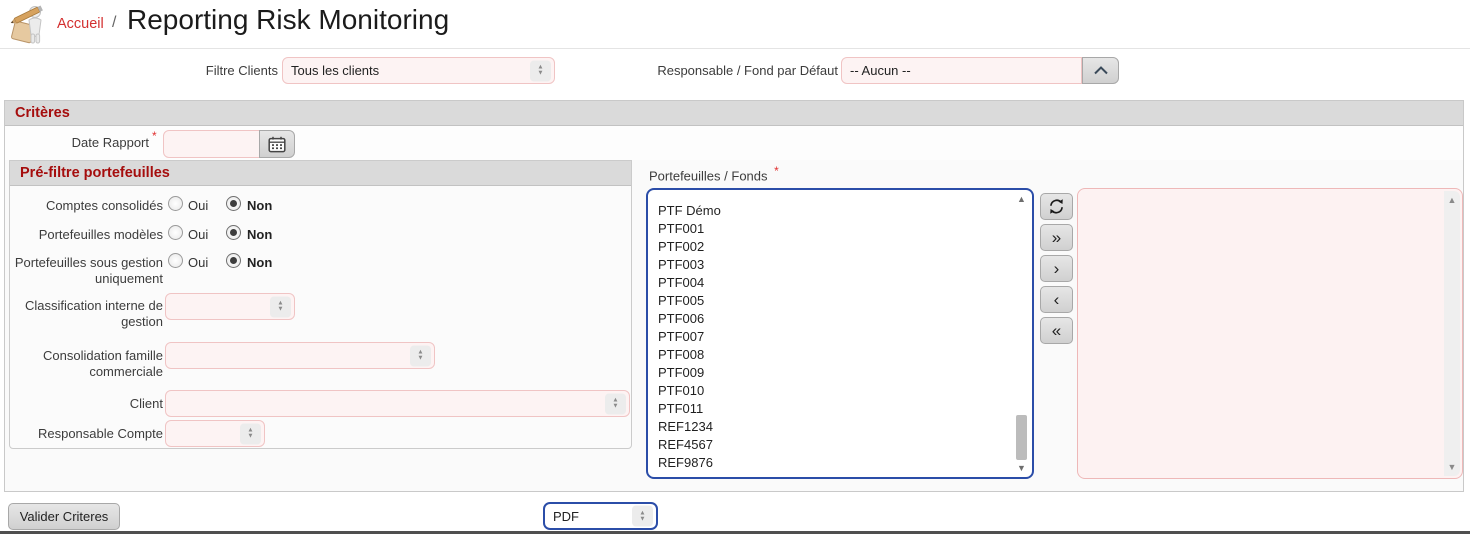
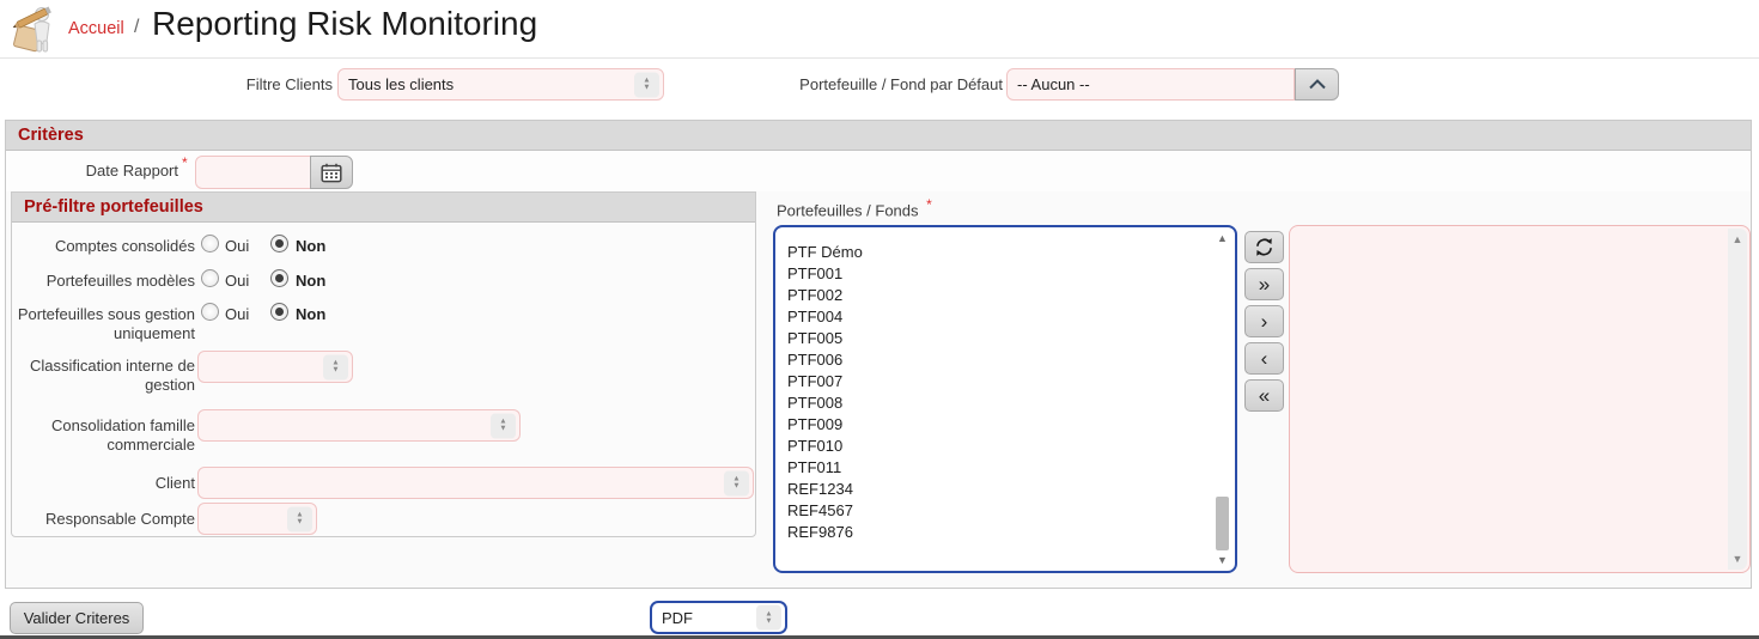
  Accueil
  /
  Reporting Risk Monitoring
  Filtre Clients
  Tous les clients
- Responsable / Fond par Défaut
+ Portefeuille / Fond par Défaut
  -- Aucun --
  Critères
  Date Rapport
  *
  Pré-filtre portefeuilles
  Comptes consolidés
  Oui
  Non
  Portefeuilles modèles
  Oui
  Non
  Portefeuilles sous gestion uniquement
  Oui
  Non
  Classification interne de gestion
  Consolidation famille commerciale
  Client
  Responsable Compte
  Portefeuilles / Fonds *
  PTF Démo
  PTF001
  PTF002
- PTF003
  PTF004
  PTF005
  PTF006
  PTF007
  PTF008
  PTF009
  PTF010
  PTF011
  REF1234
  REF4567
  REF9876
  ▲
  ▼
  »
  ›
  ‹
  «
  ▲
  ▼
  Valider Criteres
  PDF
